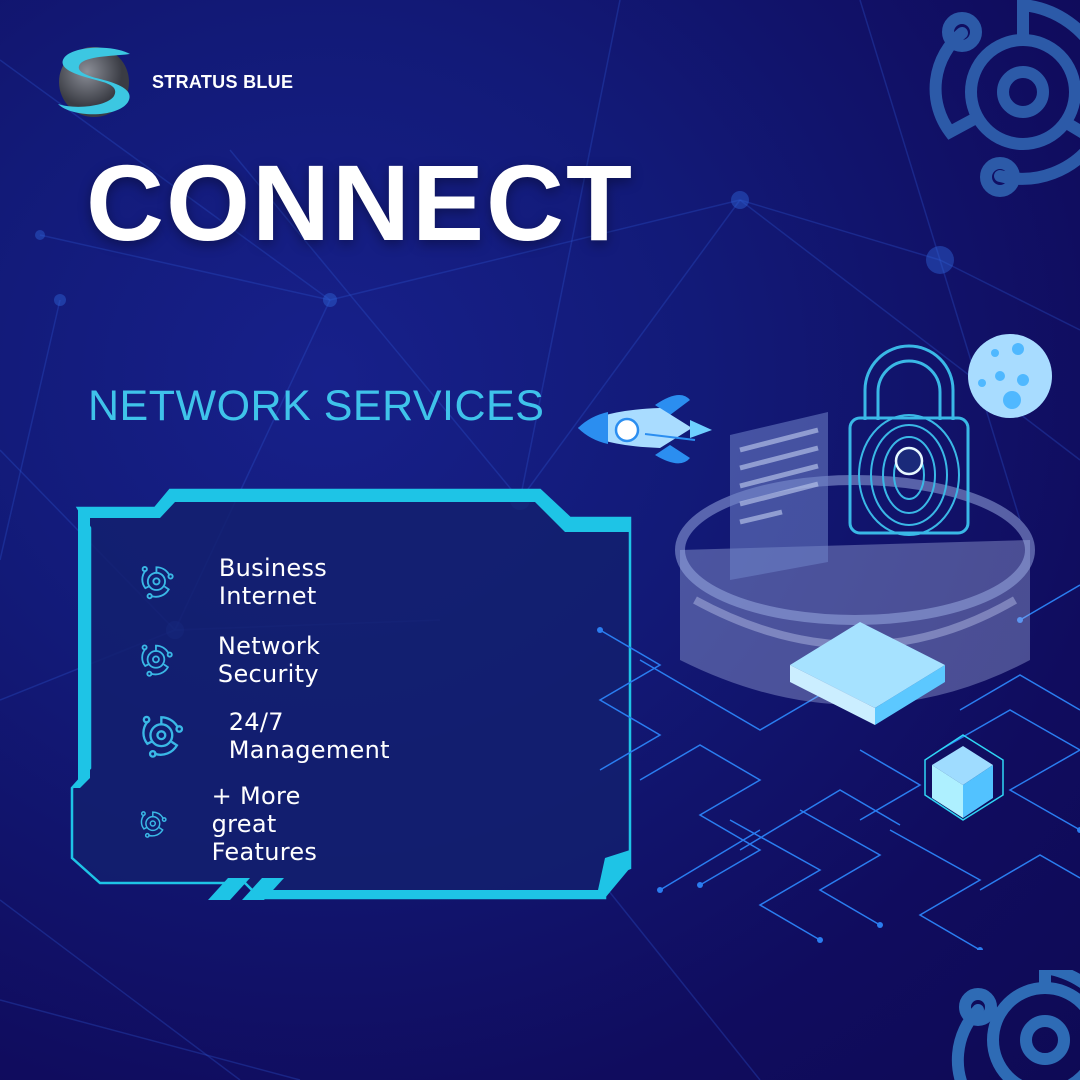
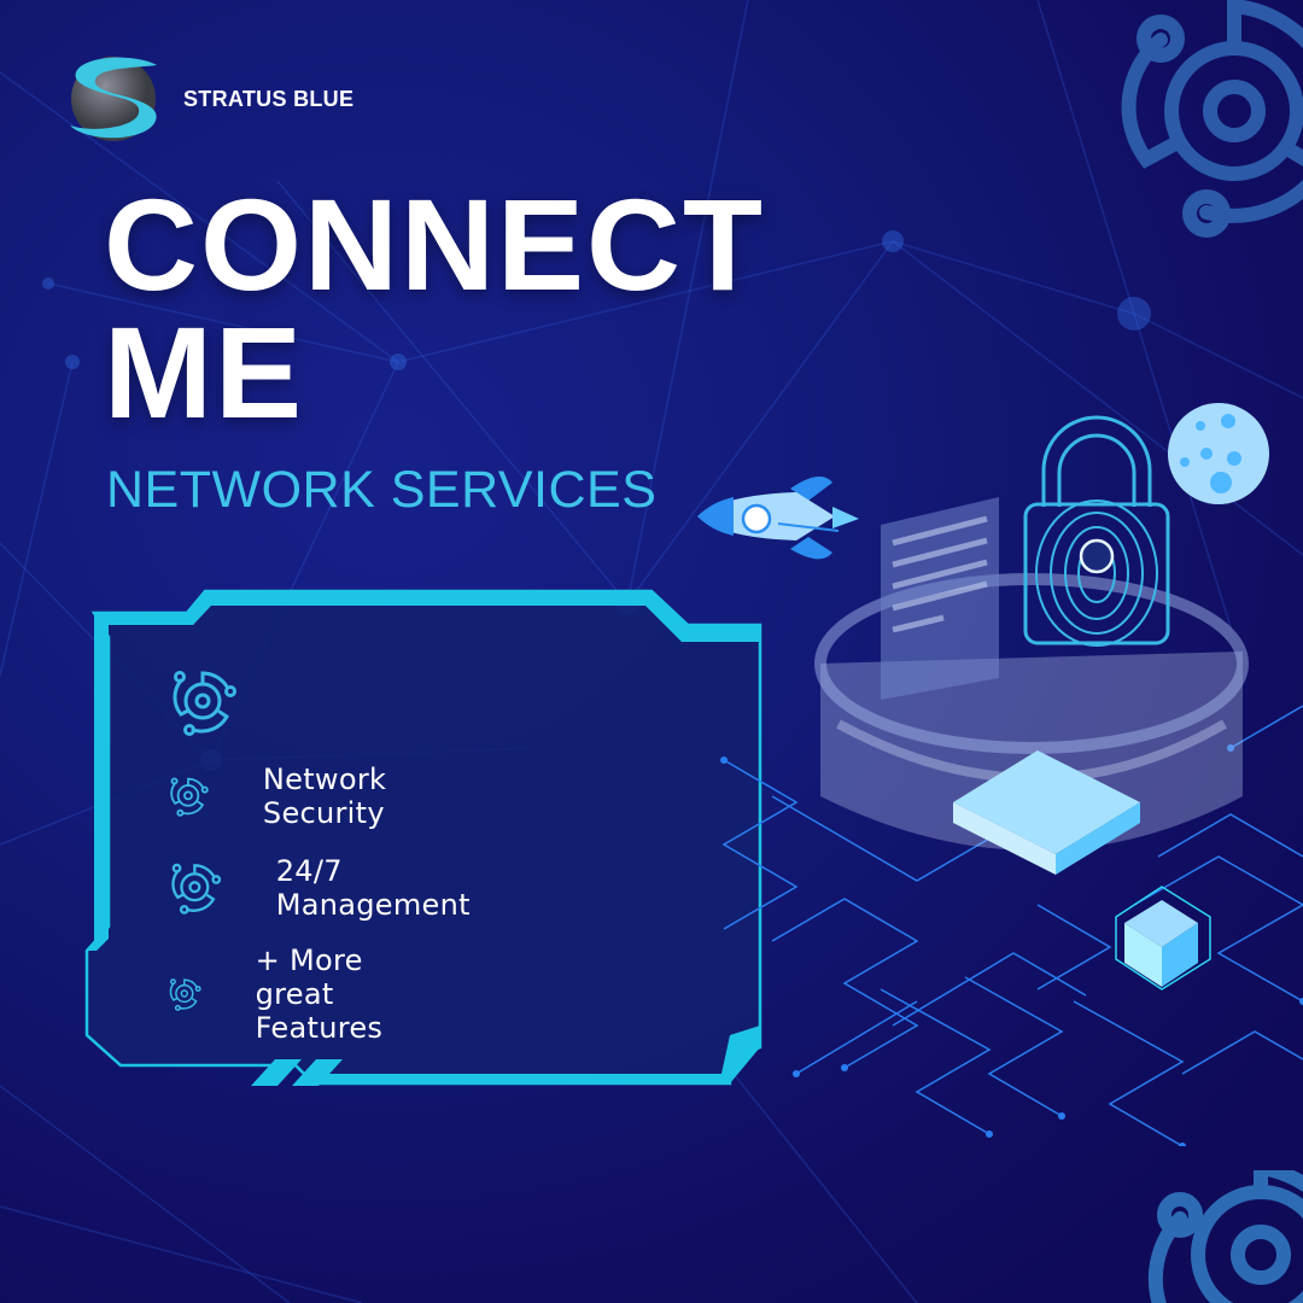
  STRATUS BLUE
  CONNECT
+ ME
  NETWORK SERVICES
- Business Internet
  Network Security
  24/7 Management
  + More great Features
